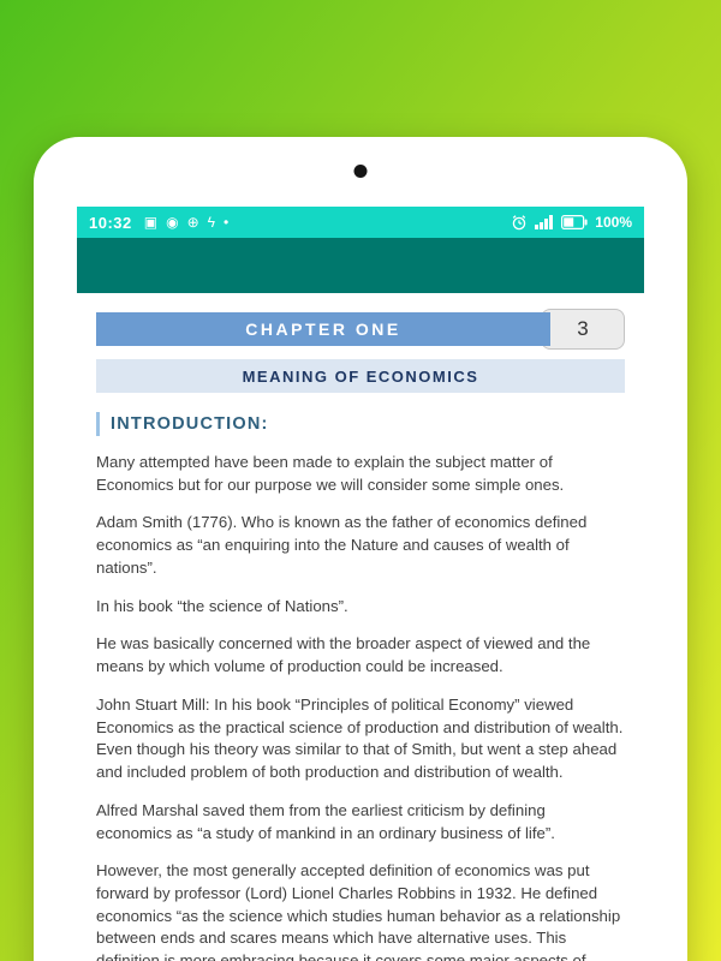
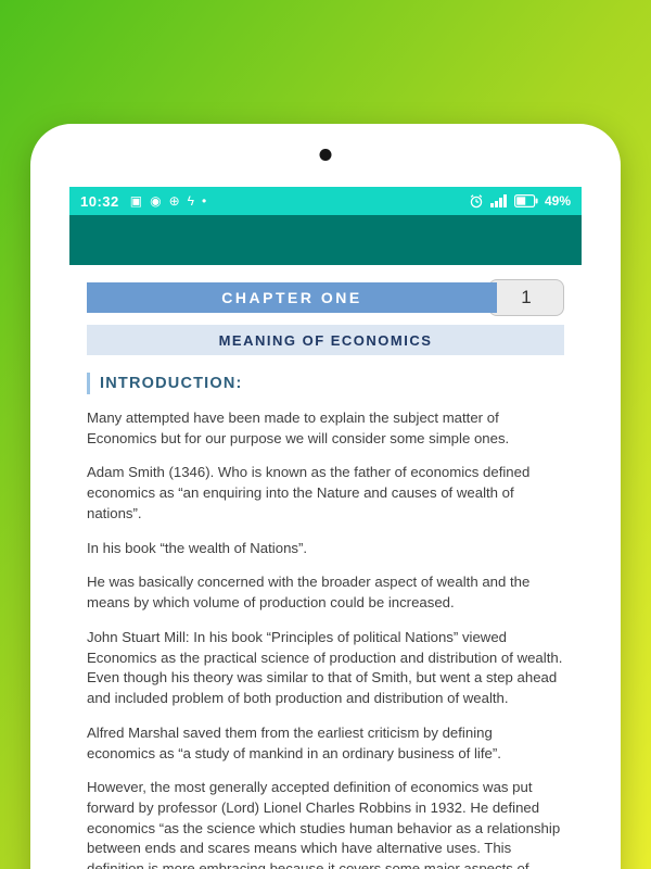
  10:32
  ▣
  ◉
  ⊕
  ϟ
  •
- 100%
+ 49%
- 3
+ 1
  CHAPTER ONE
  MEANING OF ECONOMICS
  INTRODUCTION:
  Many attempted have been made to explain the subject matter of Economics but for our purpose we will consider some simple ones.
- Adam Smith (1776). Who is known as the father of economics defined economics as “an enquiring into the Nature and causes of wealth of nations”.
+ Adam Smith (1346). Who is known as the father of economics defined economics as “an enquiring into the Nature and causes of wealth of nations”.
- In his book “the science of Nations”.
+ In his book “the wealth of Nations”.
- He was basically concerned with the broader aspect of viewed and the means by which volume of production could be increased.
+ He was basically concerned with the broader aspect of wealth and the means by which volume of production could be increased.
- John Stuart Mill: In his book “Principles of political Economy” viewed Economics as the practical science of production and distribution of wealth. Even though his theory was similar to that of Smith, but went a step ahead and included problem of both production and distribution of wealth.
+ John Stuart Mill: In his book “Principles of political Nations” viewed Economics as the practical science of production and distribution of wealth. Even though his theory was similar to that of Smith, but went a step ahead and included problem of both production and distribution of wealth.
  Alfred Marshal saved them from the earliest criticism by defining economics as “a study of mankind in an ordinary business of life”.
